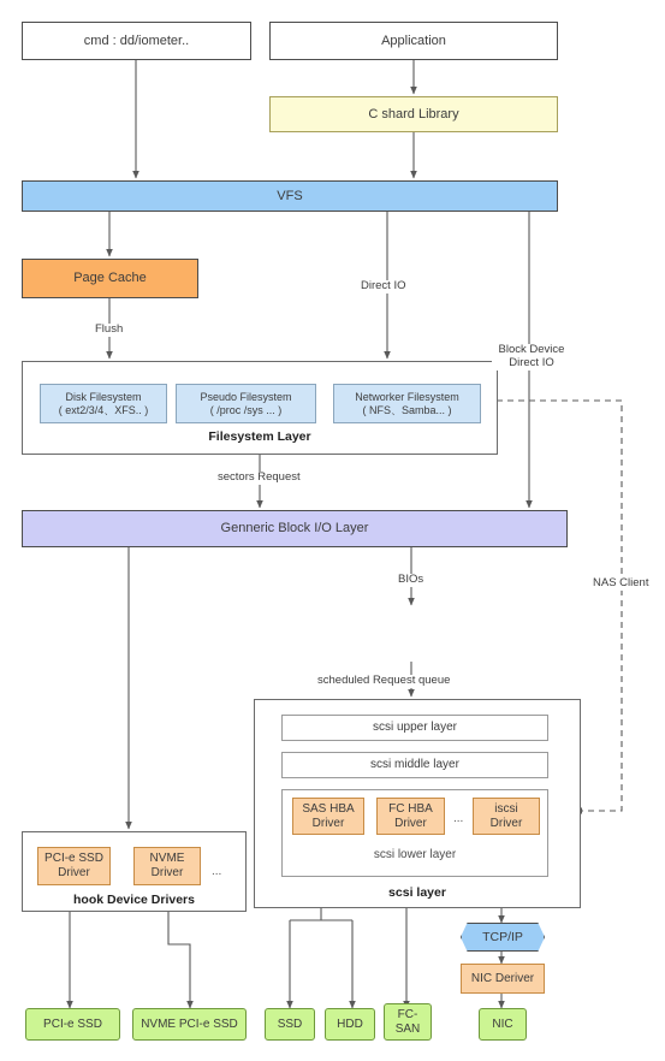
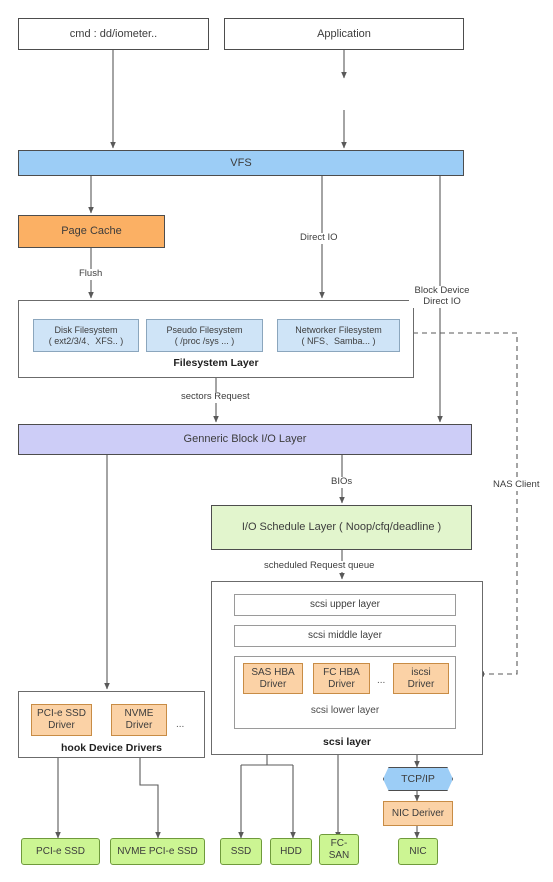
  cmd : dd/iometer..
  Application
- C shard Library
  VFS
  Page Cache
  Disk Filesystem
  ( ext2/3/4、XFS.. )
  Pseudo Filesystem
  ( /proc /sys ... )
  Networker Filesystem
  ( NFS、Samba... )
  Filesystem Layer
  Genneric Block I/O Layer
+ I/O Schedule Layer ( Noop/cfq/deadline )
  scsi upper layer
  scsi middle layer
  SAS HBA
  Driver
  FC HBA
  Driver
  ...
  iscsi
  Driver
  scsi lower layer
  scsi layer
  PCI-e SSD
  Driver
  NVME
  Driver
  ...
  hook Device Drivers
  PCI-e SSD
  NVME PCI-e SSD
  SSD
  HDD
  FC-
  SAN
  TCP/IP
  NIC Deriver
  NIC
  Direct IO
  Block Device
  Direct IO
  Flush
  sectors Request
  BIOs
  scheduled Request queue
  NAS Client
